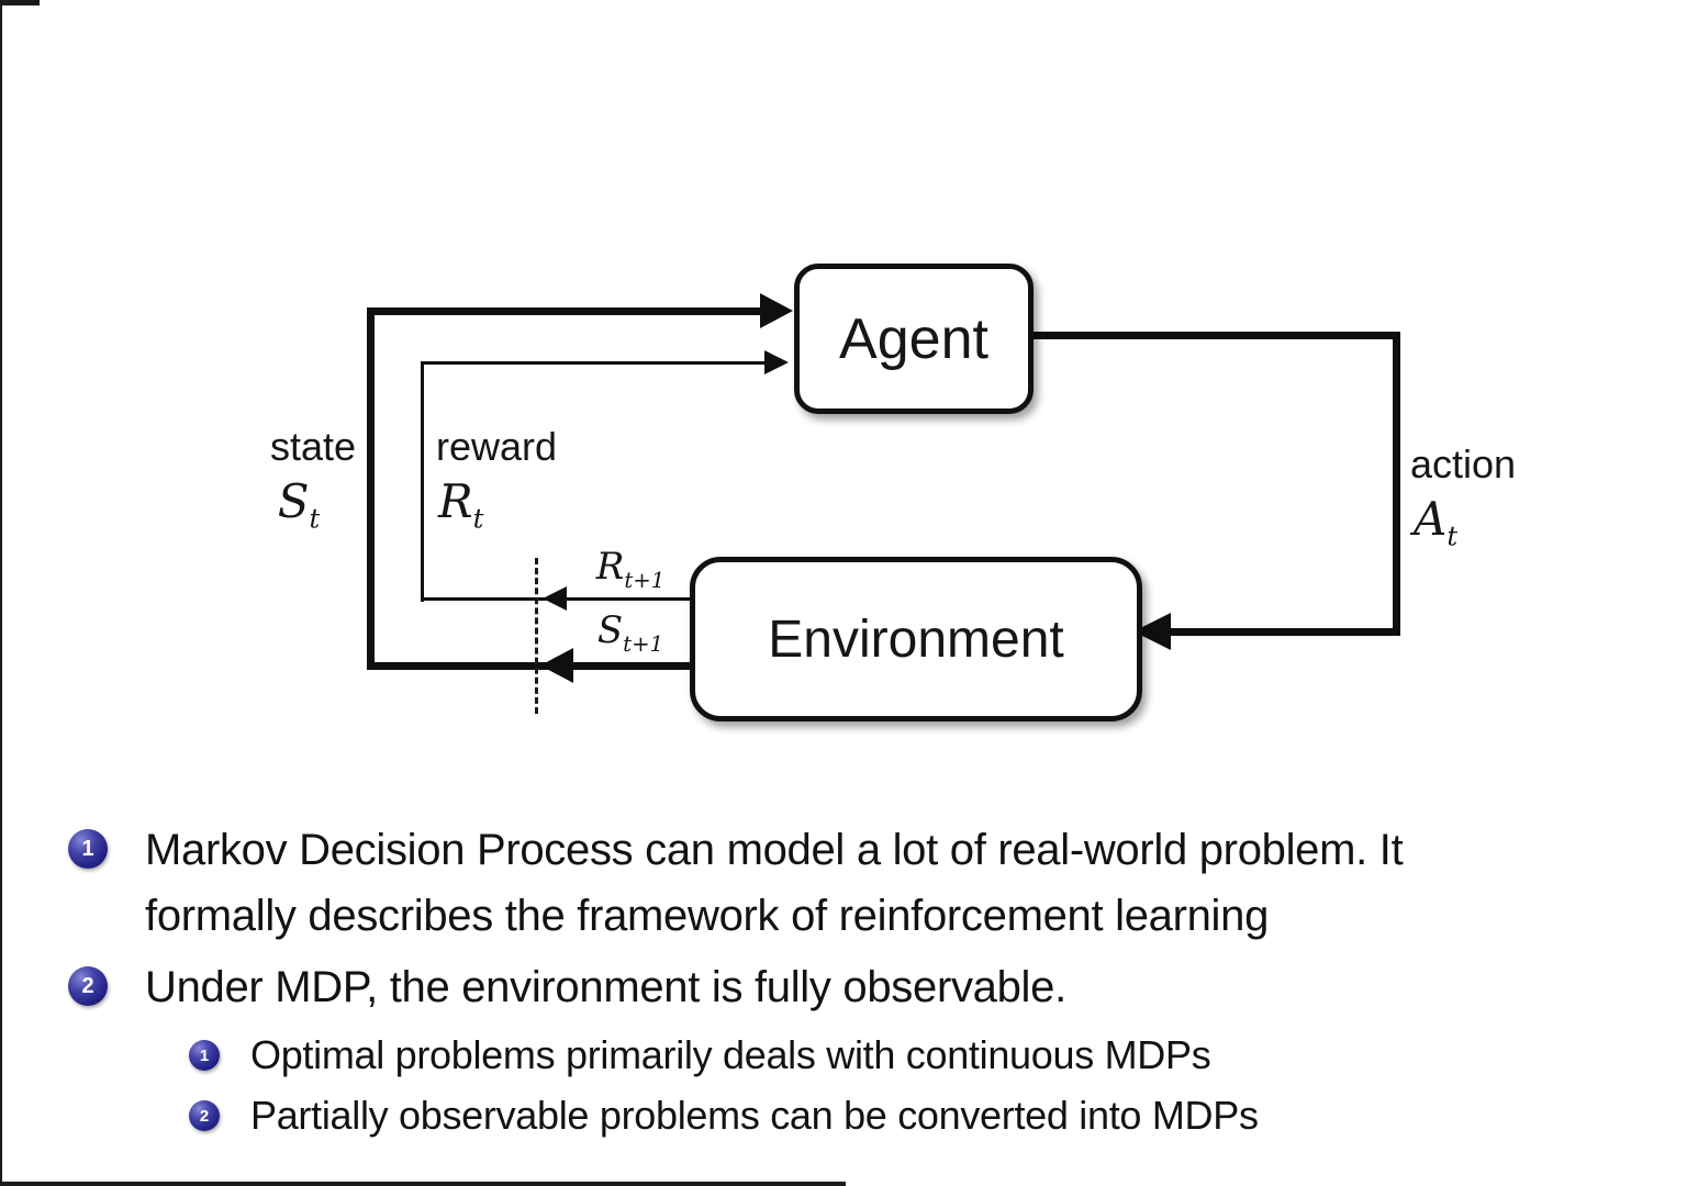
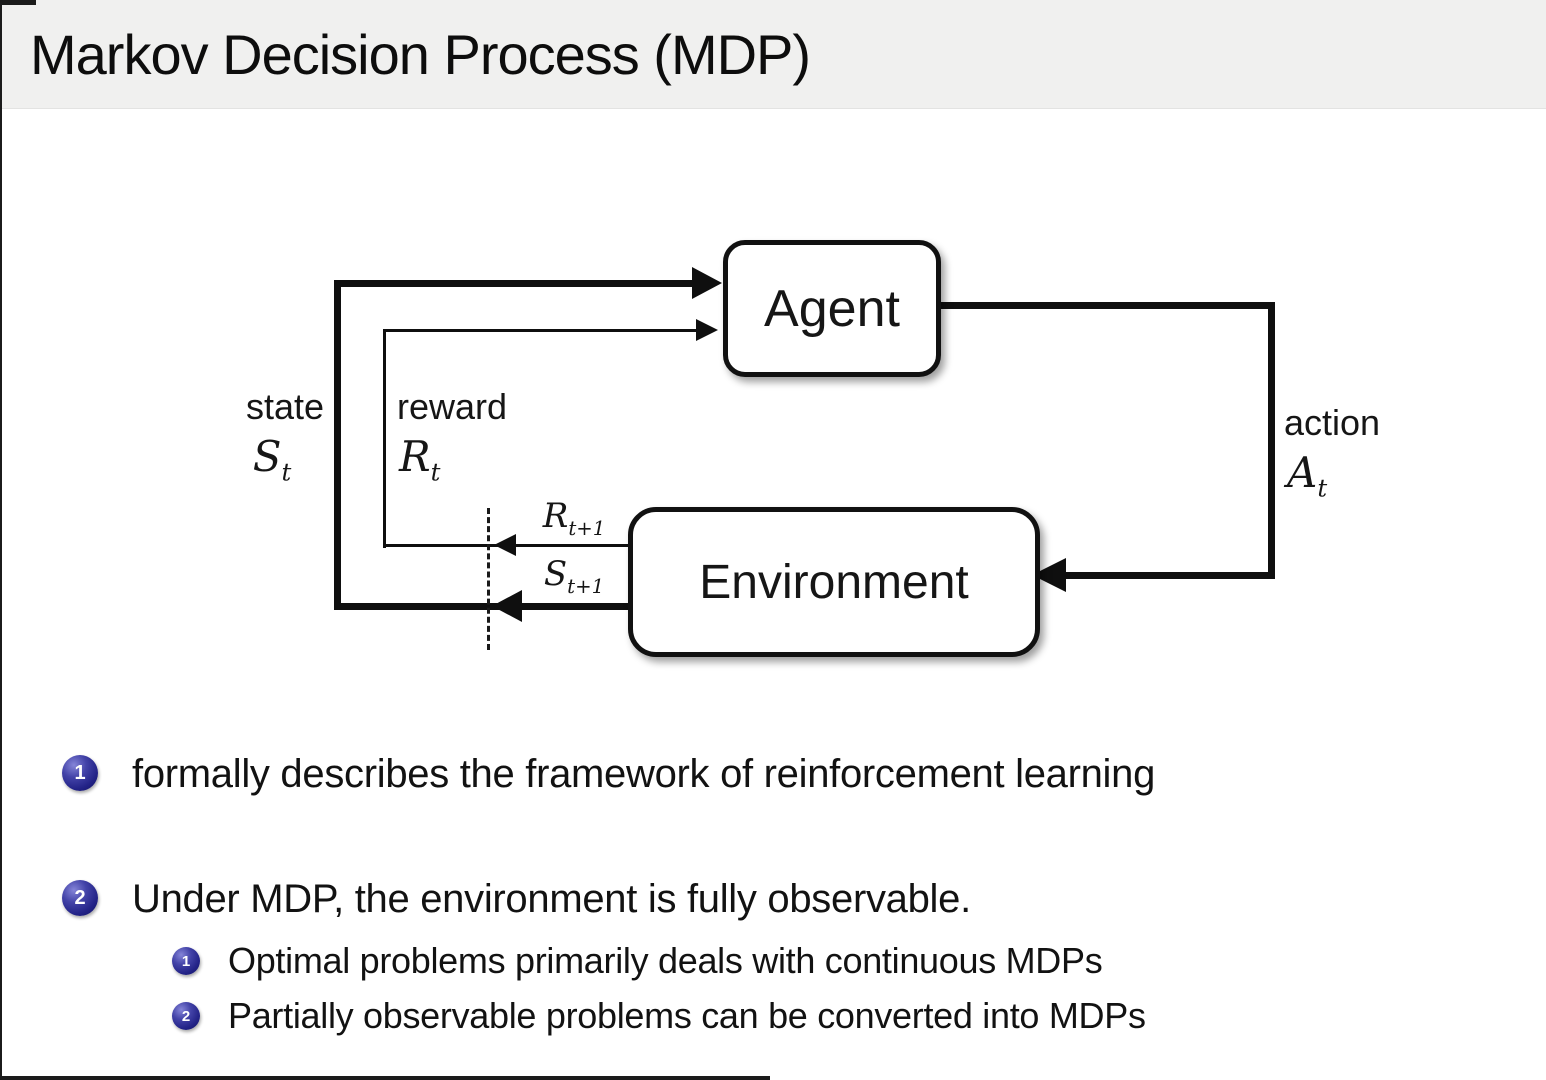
+ Markov Decision Process (MDP)
  Agent
  Environment
  state
  St
  reward
  Rt
  action
  At
  Rt+1
  St+1
  1
- Markov Decision Process can model a lot of real-world problem. It
  formally describes the framework of reinforcement learning
  2
  Under MDP, the environment is fully observable.
  1
  Optimal problems primarily deals with continuous MDPs
  2
  Partially observable problems can be converted into MDPs
